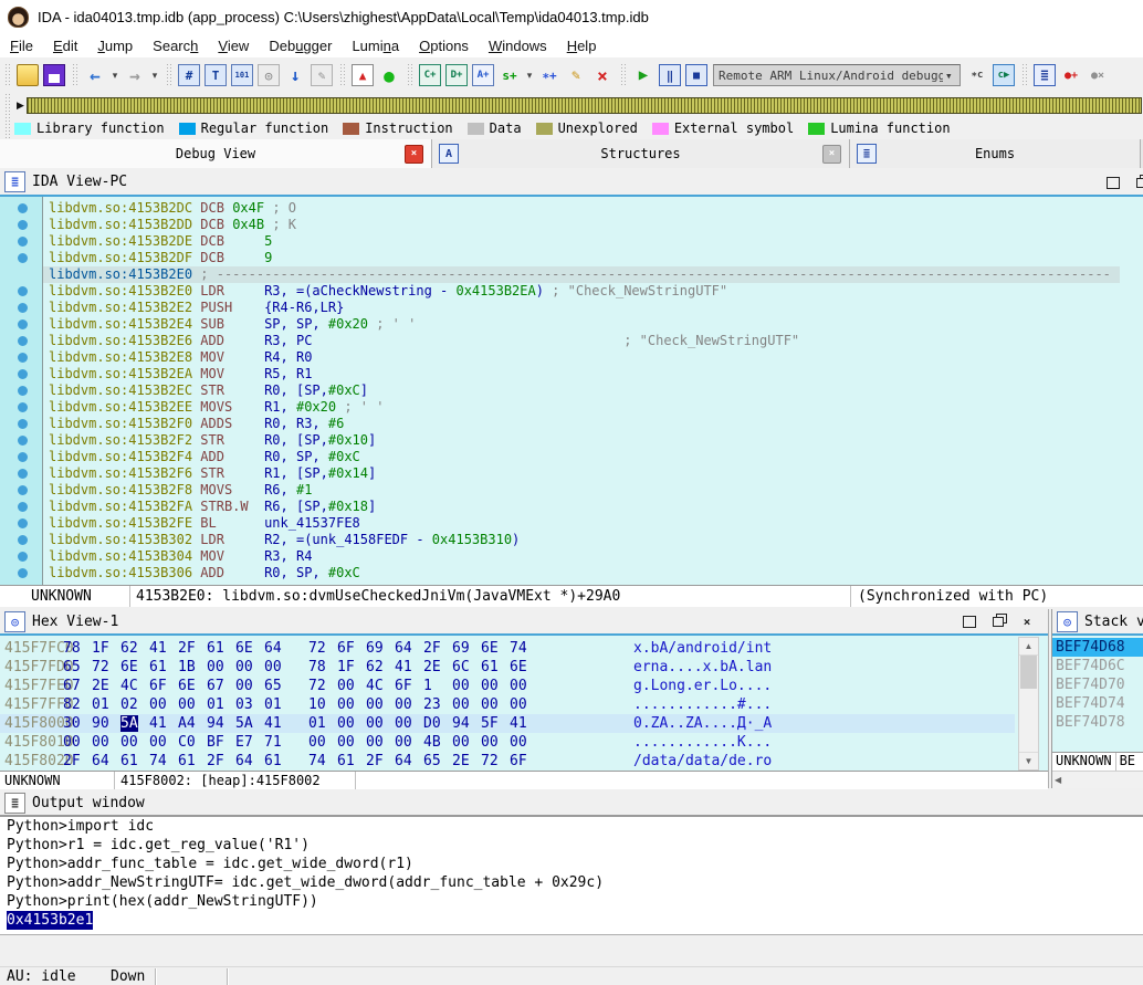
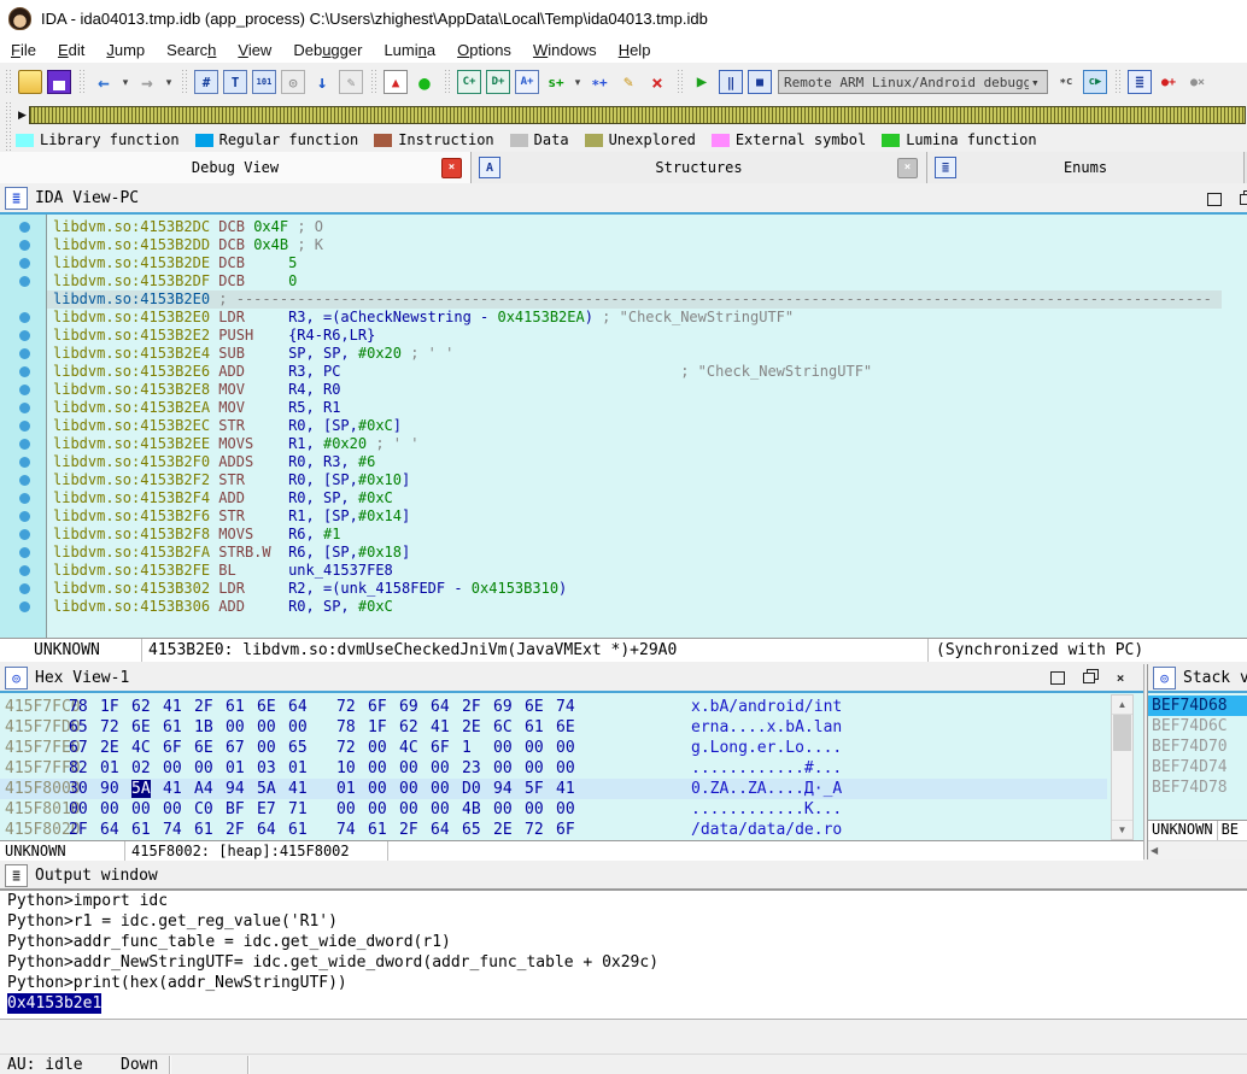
  IDA - ida04013.tmp.idb (app_process) C:\Users\zhighest\AppData\Local\Temp\ida04013.tmp.idb
  File
  Edit
  Jump
  Search
  View
  Debugger
  Lumina
  Options
  Windows
  Help
  ←
  ▾
  →
  ▾
  #
  T
  101
  ◎
  ↓
  ✎
  ▲
  ●
  C+
  D+
  A+
  s+
  ▾
  ∗+
  ✎
  ×
  ▶
  ‖
  ■
  Remote ARM Linux/Android debugg
  ▾
  ∗c
  c▶
  ≣
  ●+
  ●×
  ▶
  Library function
  Regular function
  Instruction
  Data
  Unexplored
  External symbol
  Lumina function
  Debug View
  ×
  A
  Structures
  ×
  ≣
  Enums
  ≣
  IDA View-PC
  libdvm.so:4153B2DC DCB 0x4F ; O
  libdvm.so:4153B2DD DCB 0x4B ; K
  libdvm.so:4153B2DE DCB 5
- libdvm.so:4153B2DF DCB 9
+ libdvm.so:4153B2DF DCB 0
  libdvm.so:4153B2E0 ; ----------------------------------------------------------------------------------------------------------------
  libdvm.so:4153B2E0 LDR R3, =(aCheckNewstring - 0x4153B2EA) ; "Check_NewStringUTF"
  libdvm.so:4153B2E2 PUSH {R4-R6,LR}
  libdvm.so:4153B2E4 SUB SP, SP, #0x20 ; ' '
  libdvm.so:4153B2E6 ADD R3, PC ; "Check_NewStringUTF"
  libdvm.so:4153B2E8 MOV R4, R0
  libdvm.so:4153B2EA MOV R5, R1
  libdvm.so:4153B2EC STR R0, [SP,#0xC]
  libdvm.so:4153B2EE MOVS R1, #0x20 ; ' '
  libdvm.so:4153B2F0 ADDS R0, R3, #6
  libdvm.so:4153B2F2 STR R0, [SP,#0x10]
  libdvm.so:4153B2F4 ADD R0, SP, #0xC
  libdvm.so:4153B2F6 STR R1, [SP,#0x14]
  libdvm.so:4153B2F8 MOVS R6, #1
  libdvm.so:4153B2FA STRB.W R6, [SP,#0x18]
  libdvm.so:4153B2FE BL unk_41537FE8
  libdvm.so:4153B302 LDR R2, =(unk_4158FEDF - 0x4153B310)
- libdvm.so:4153B304 MOV R3, R4
  libdvm.so:4153B306 ADD R0, SP, #0xC
  UNKNOWN
  4153B2E0: libdvm.so:dvmUseCheckedJniVm(JavaVMExt *)+29A0
  (Synchronized with PC)
  ◎
  Hex View-1
  ×
  415F7FC0
  78 1F 62 41 2F 61 6E 64 72 6F 69 64 2F 69 6E 74
  x.bA/android/int
  415F7FD0
  65 72 6E 61 1B 00 00 00 78 1F 62 41 2E 6C 61 6E
  erna....x.bA.lan
  415F7FE0
  67 2E 4C 6F 6E 67 00 65 72 00 4C 6F 1 00 00 00
  g.Long.er.Lo....
  415F7FF0
  82 01 02 00 00 01 03 01 10 00 00 00 23 00 00 00
  ............#...
  415F8000
  30 90 5A 41 A4 94 5A 41 01 00 00 00 D0 94 5F 41
  0.ZA..ZA....Д·_A
  415F8010
  00 00 00 00 C0 BF E7 71 00 00 00 00 4B 00 00 00
  ............K...
  415F8020
  2F 64 61 74 61 2F 64 61 74 61 2F 64 65 2E 72 6F
  /data/data/de.ro
  ▲
  ▼
  UNKNOWN
  415F8002: [heap]:415F8002
  ◎
  Stack v
  BEF74D68
  BEF74D6C
  BEF74D70
  BEF74D74
  BEF74D78
  UNKNOWN
  BE
  ◀
  ≣
  Output window
  Python>import idc
  Python>r1 = idc.get_reg_value('R1')
  Python>addr_func_table = idc.get_wide_dword(r1)
  Python>addr_NewStringUTF= idc.get_wide_dword(addr_func_table + 0x29c)
  Python>print(hex(addr_NewStringUTF))
  0x4153b2e1
  AU: idle
  Down
